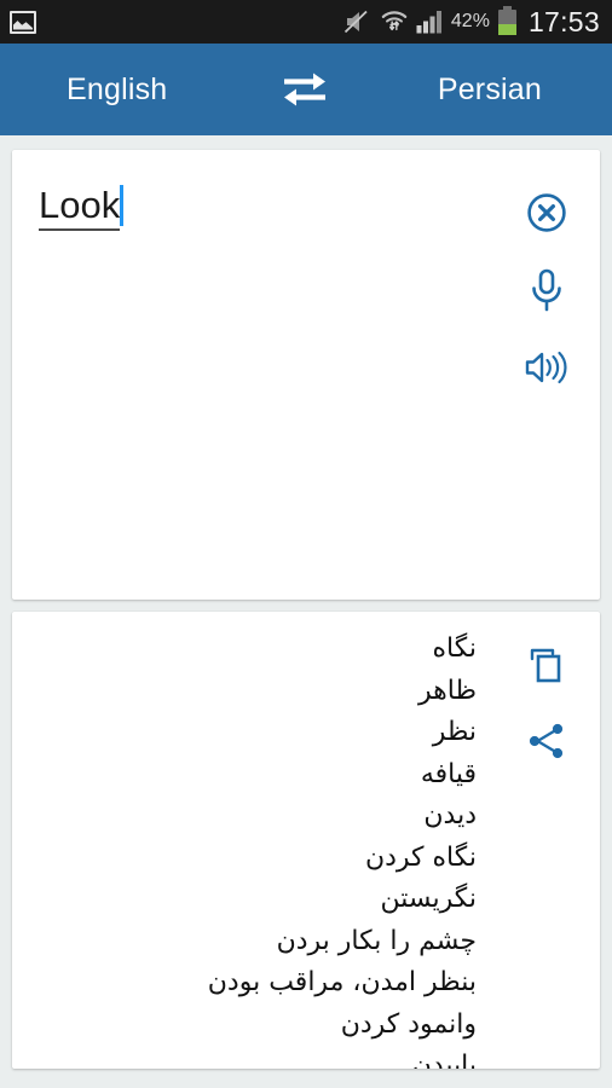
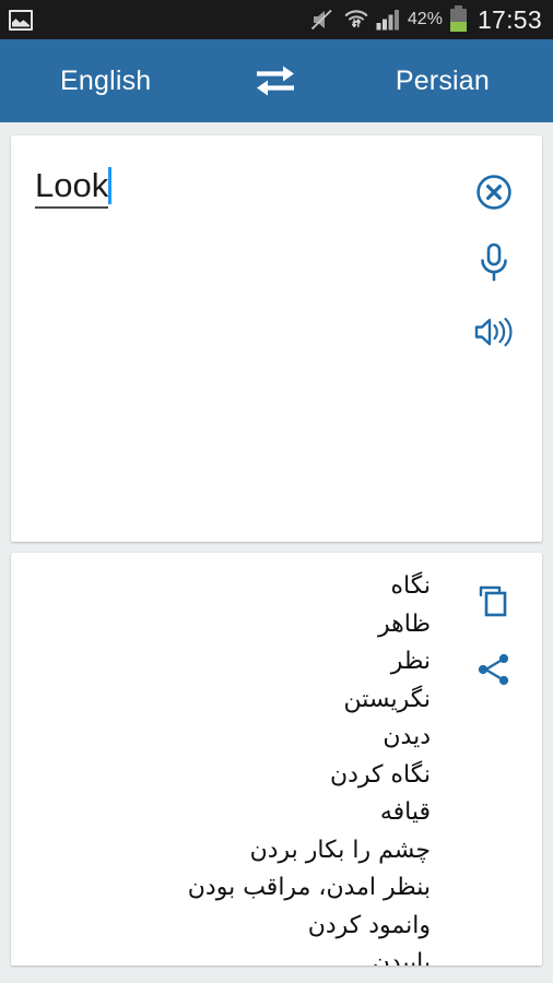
  42%
  17:53
  English
  Persian
  Look
  نگاه
  ظاهر
  نظر
- قیافه
+ نگریستن
  دیدن
  نگاه کردن
- نگریستن
+ قیافه
  چشم را بکار بردن
  بنظر امدن، مراقب بودن
  وانمود کردن
  پاییدن
